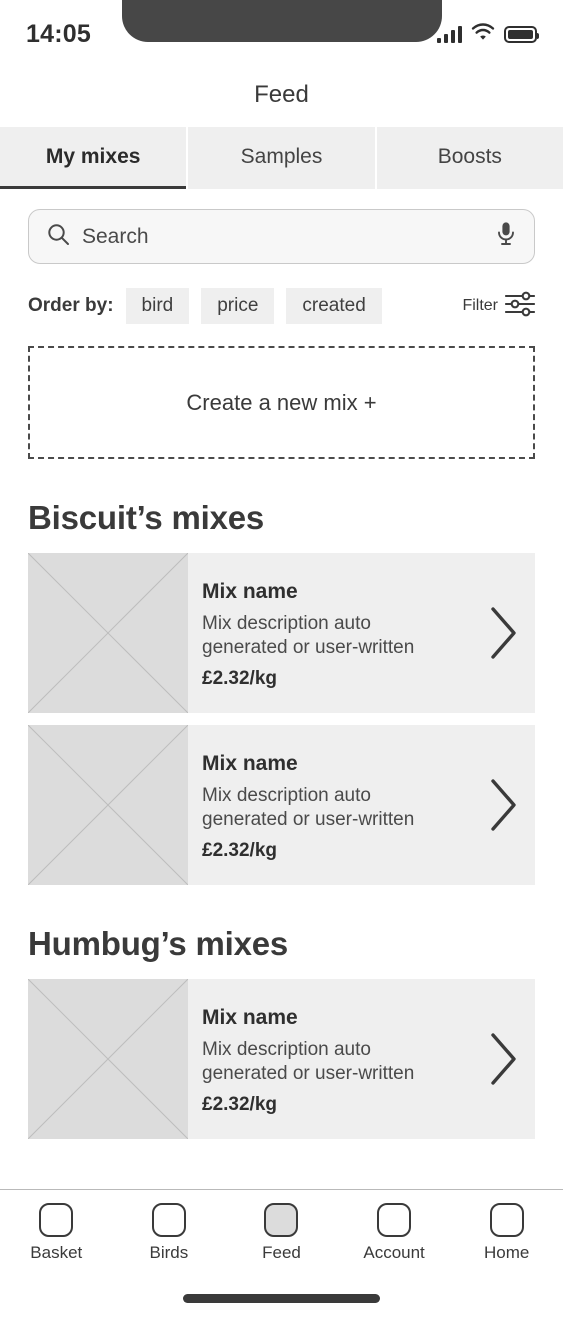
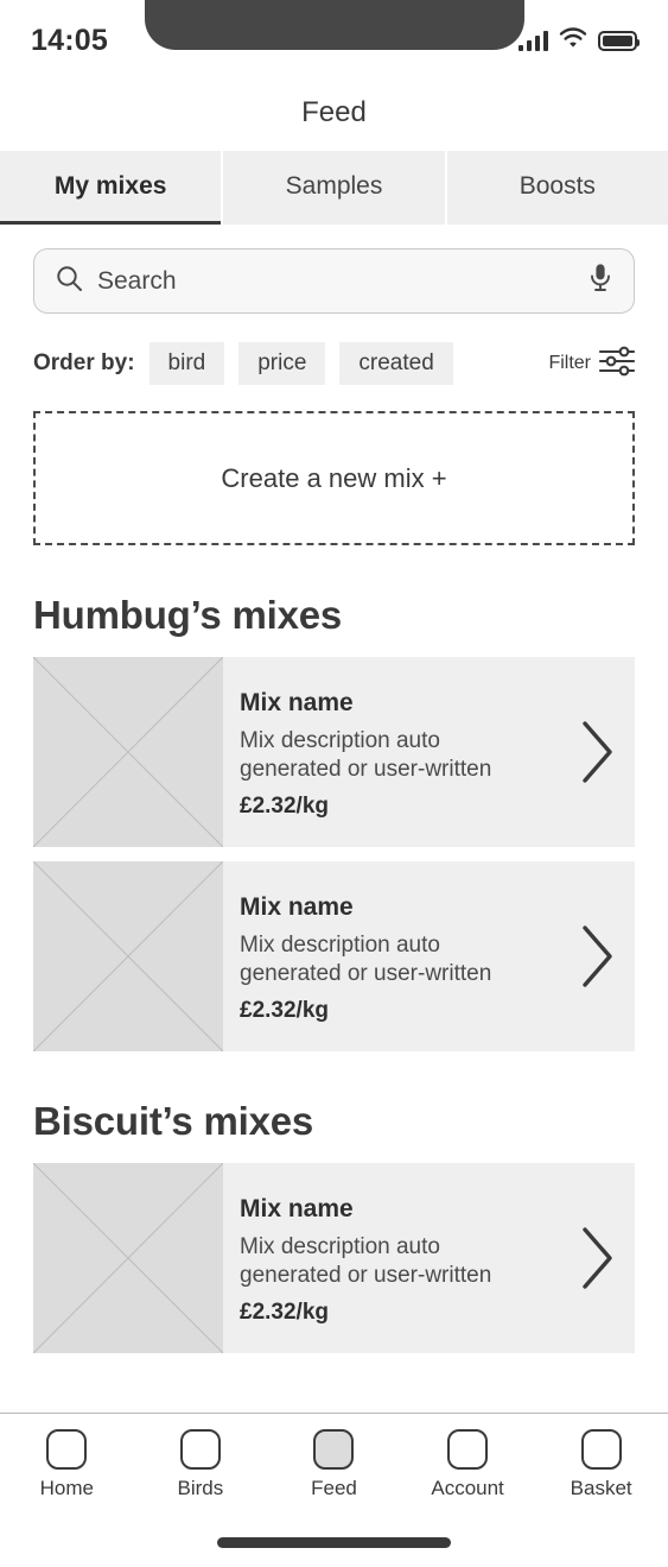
  14:05
  Feed
  My mixes
  Samples
  Boosts
  Search
  Order by:
  bird
  price
  created
  Filter
  Create a new mix +
- Biscuit’s mixes
+ Humbug’s mixes
  Mix name
  Mix description auto generated or user-written
  £2.32/kg
  Mix name
  Mix description auto generated or user-written
  £2.32/kg
- Humbug’s mixes
+ Biscuit’s mixes
  Mix name
  Mix description auto generated or user-written
  £2.32/kg
- Basket
+ Home
  Birds
  Feed
  Account
- Home
+ Basket
